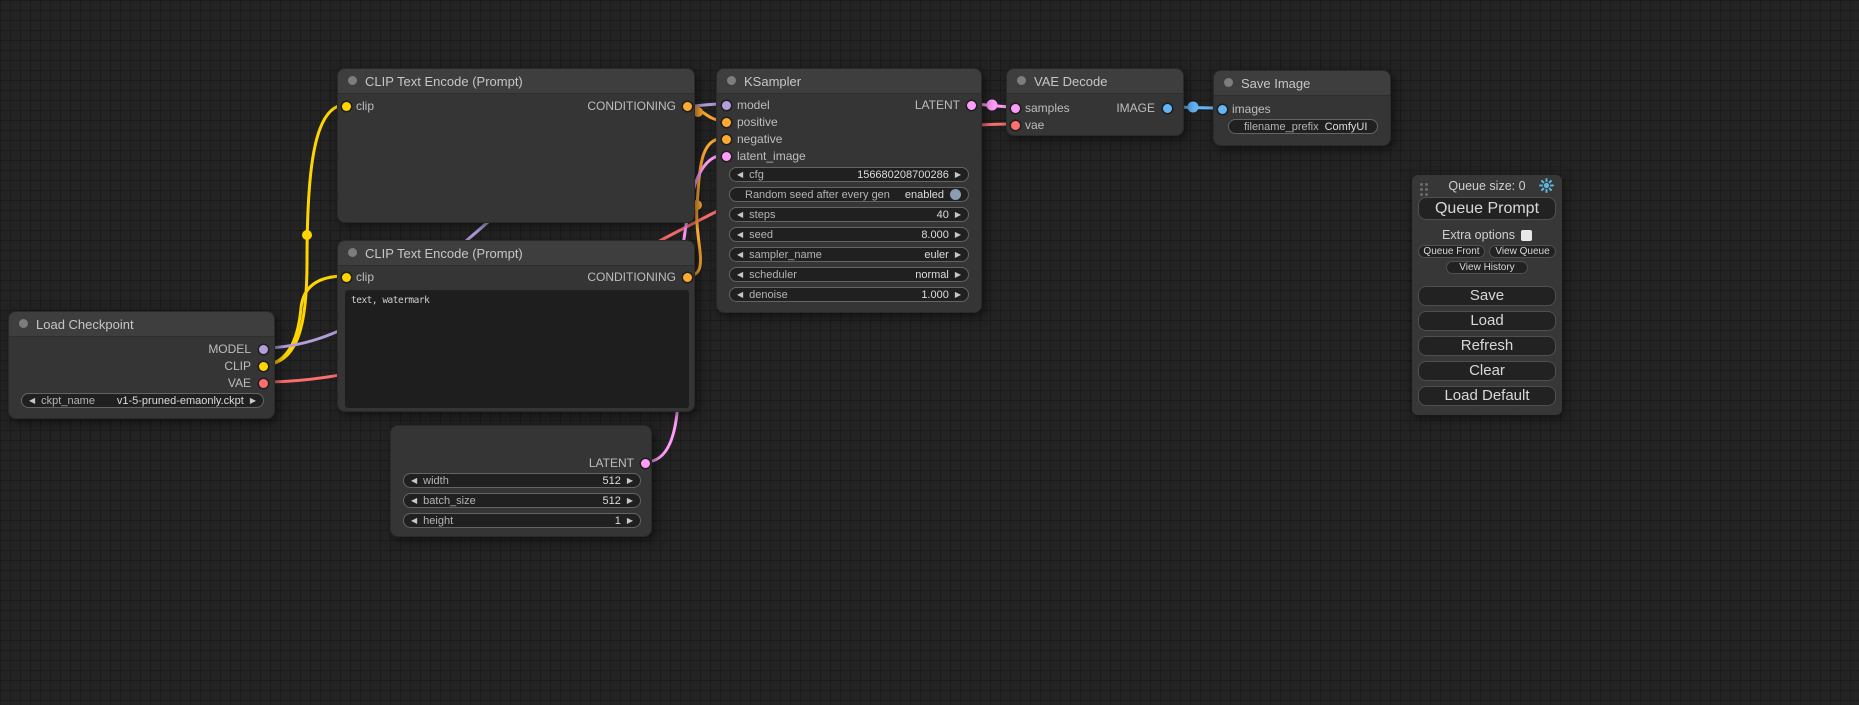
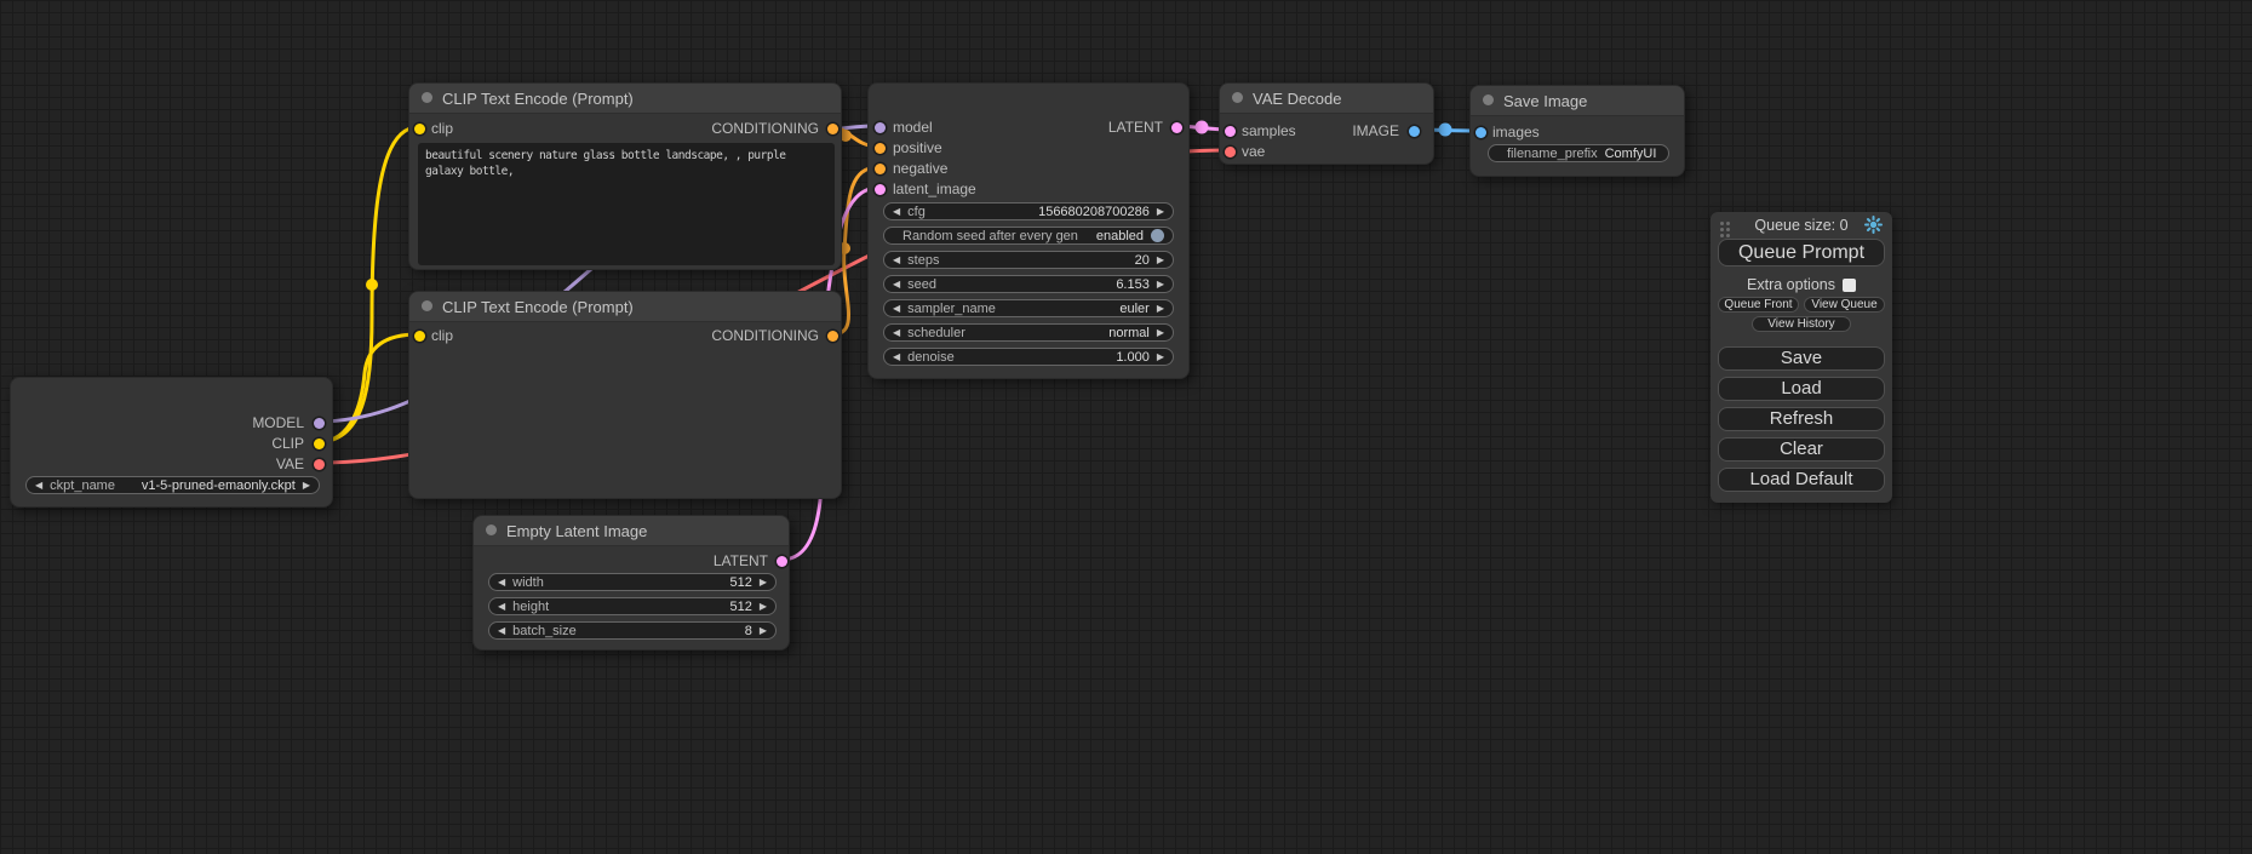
- Load Checkpoint
  MODEL
  CLIP
  VAE
  ◀
  ckpt_name
  v1-5-pruned-emaonly.ckpt
  ▶
  CLIP Text Encode (Prompt)
  clip
  CONDITIONING
+ beautiful scenery nature glass bottle landscape, , purple galaxy bottle,
  CLIP Text Encode (Prompt)
  clip
  CONDITIONING
- text, watermark
- KSampler
  model
  positive
  negative
  latent_image
  LATENT
  ◀
  cfg
  156680208700286
  ▶
  Random seed after every gen
  enabled
  ◀
  steps
- 40
+ 20
  ▶
  ◀
  seed
- 8.000
+ 6.153
  ▶
  ◀
  sampler_name
  euler
  ▶
  ◀
  scheduler
  normal
  ▶
  ◀
  denoise
  1.000
  ▶
+ Empty Latent Image
  LATENT
  ◀
  width
  512
  ▶
  ◀
- batch_size
+ height
  512
  ▶
  ◀
- height
+ batch_size
- 1
+ 8
  ▶
  VAE Decode
  samples
  vae
  IMAGE
  Save Image
  images
  filename_prefix
  ComfyUI
  Queue size: 0
  Queue Prompt
  Extra options
  Queue Front
  View Queue
  View History
  Save
  Load
  Refresh
  Clear
  Load Default
